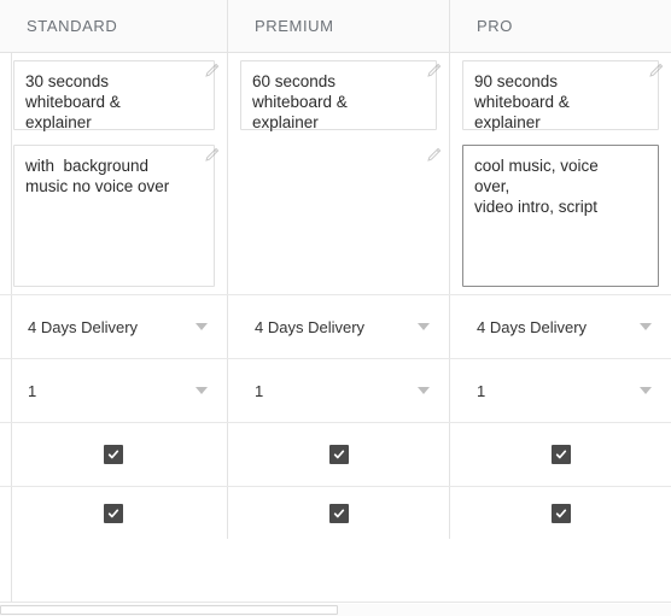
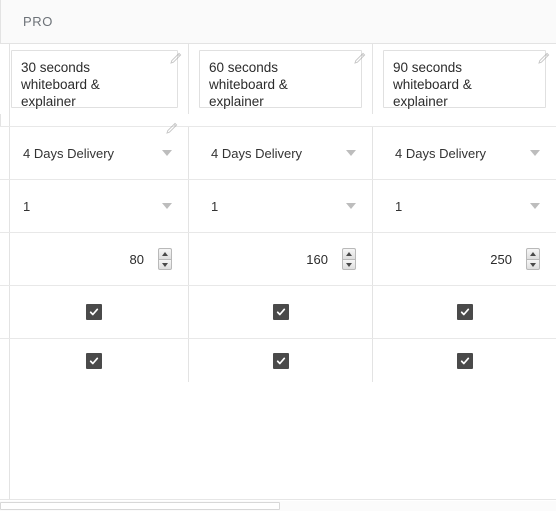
- STANDARD
- PREMIUM
  PRO
  30 seconds
  whiteboard & explainer
  60 seconds
  whiteboard & explainer
  90 seconds
  whiteboard & explainer
- with background
- music no voice over
- cool music, voice over,
- video intro, script
  4 Days Delivery
  4 Days Delivery
  4 Days Delivery
  1
  1
  1
+ 80
+ 160
+ 250
